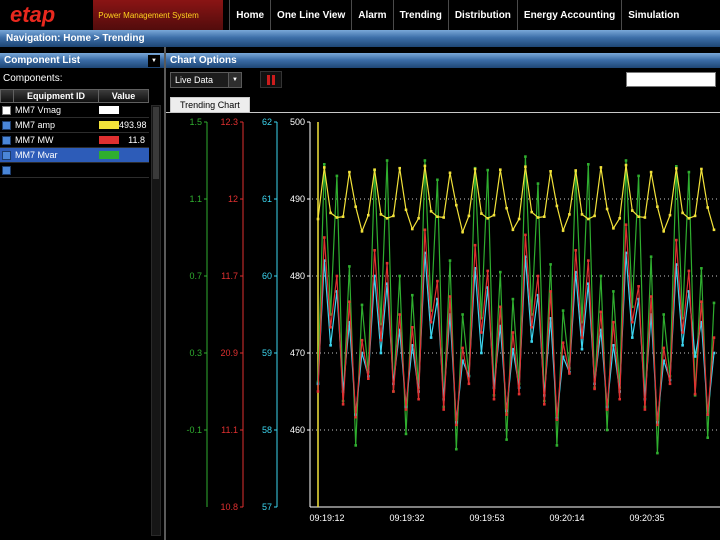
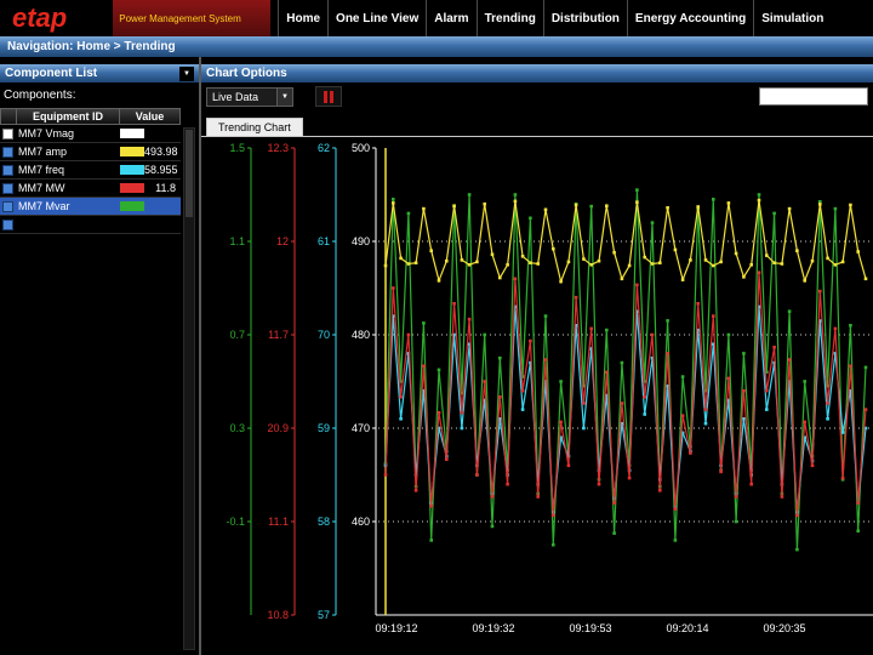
  etap
  Power Management System
  Home
  One Line View
  Alarm
  Trending
  Distribution
  Energy Accounting
  Simulation
  Navigation: Home > Trending
  Component List
  Components:
  Equipment ID
  Value
  MM7 Vmag
  MM7 amp
  493.98
+ MM7 freq
+ 58.955
  MM7 MW
  11.8
  MM7 Mvar
  Chart Options
  Live Data
  Trending Chart
  1.5
  1.1
  0.7
  0.3
  -0.1
  12.3
  12
  11.7
  20.9
  11.1
  10.8
  62
  61
- 60
+ 70
  59
  58
  57
  500
  490
  480
  470
  460
  09:19:12
  09:19:32
  09:19:53
  09:20:14
  09:20:35
